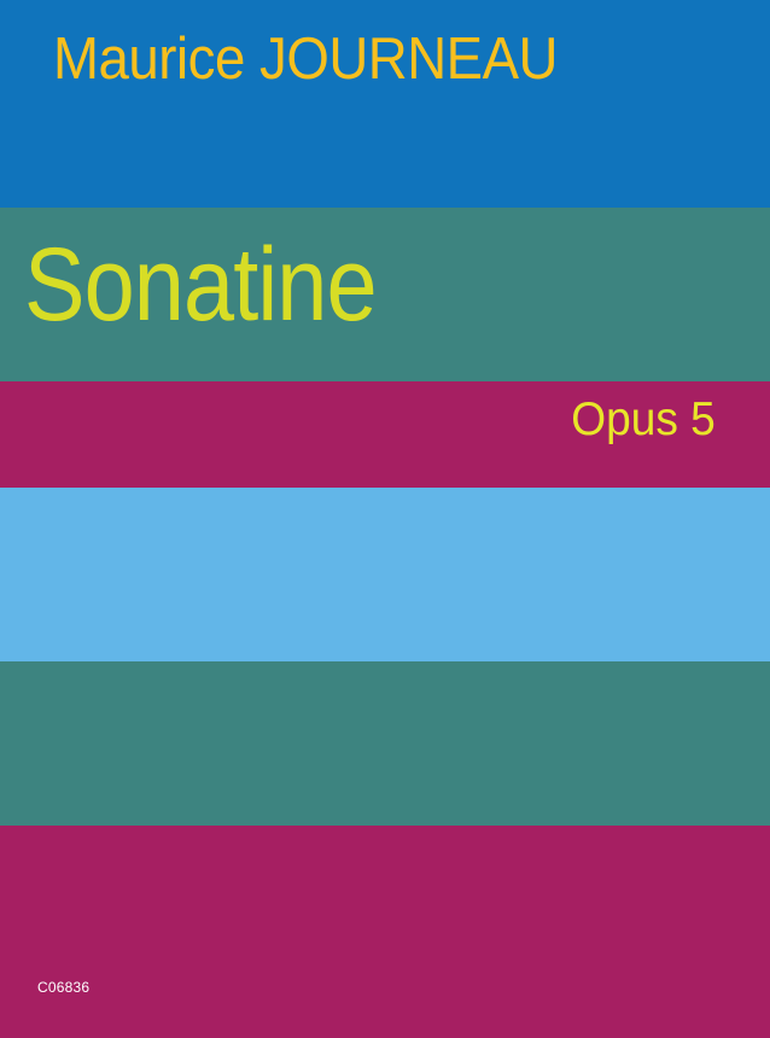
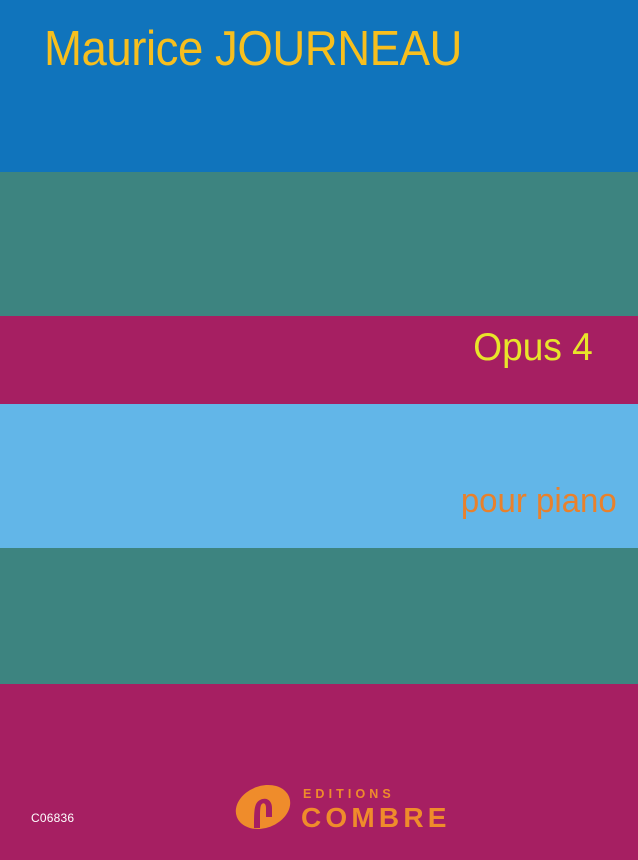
  Maurice JOURNEAU
- Sonatine
- Opus 5
+ Opus 4
+ pour piano
  C06836
+ EDITIONS
+ COMBRE
